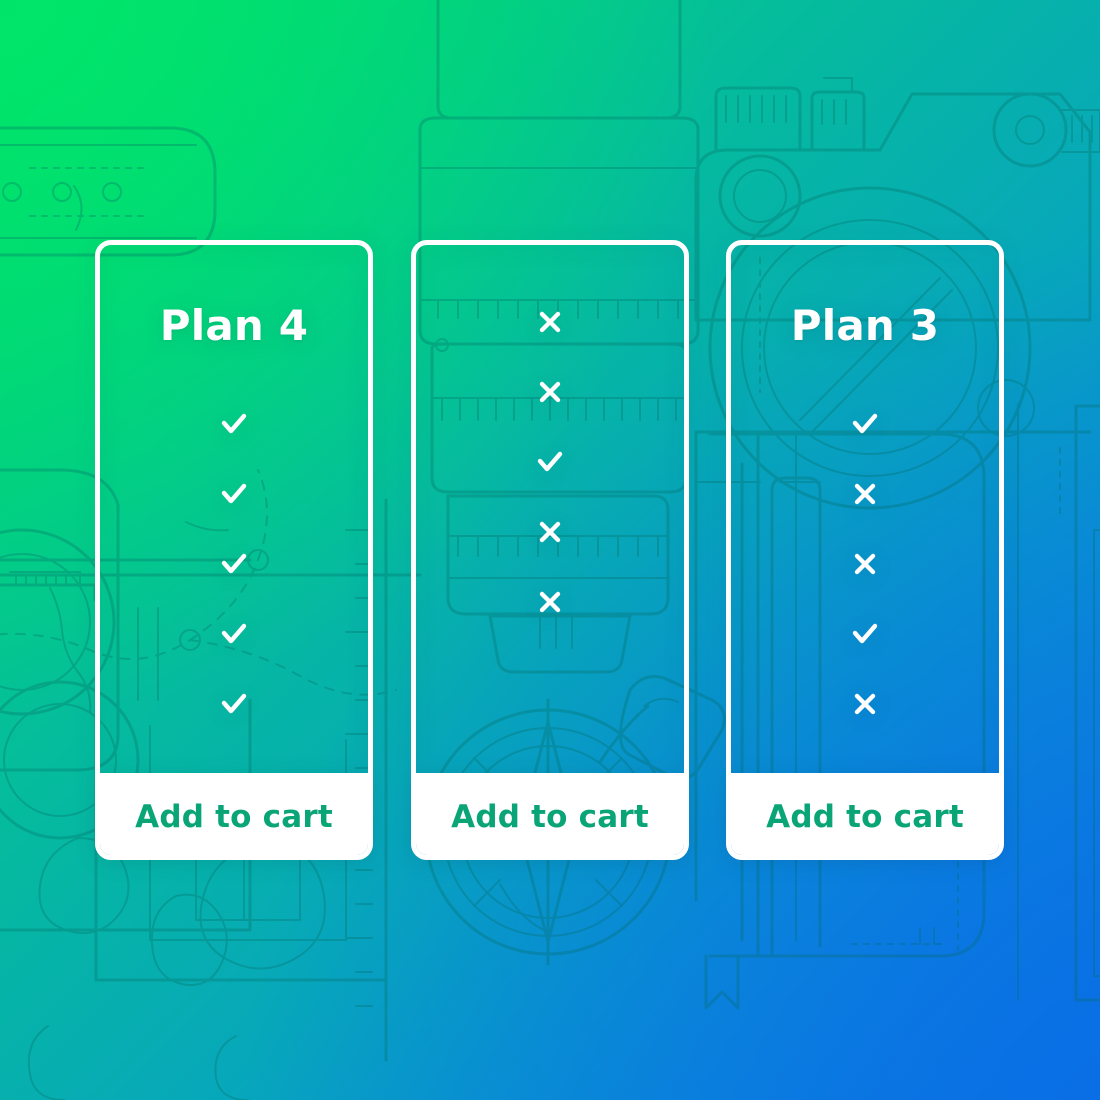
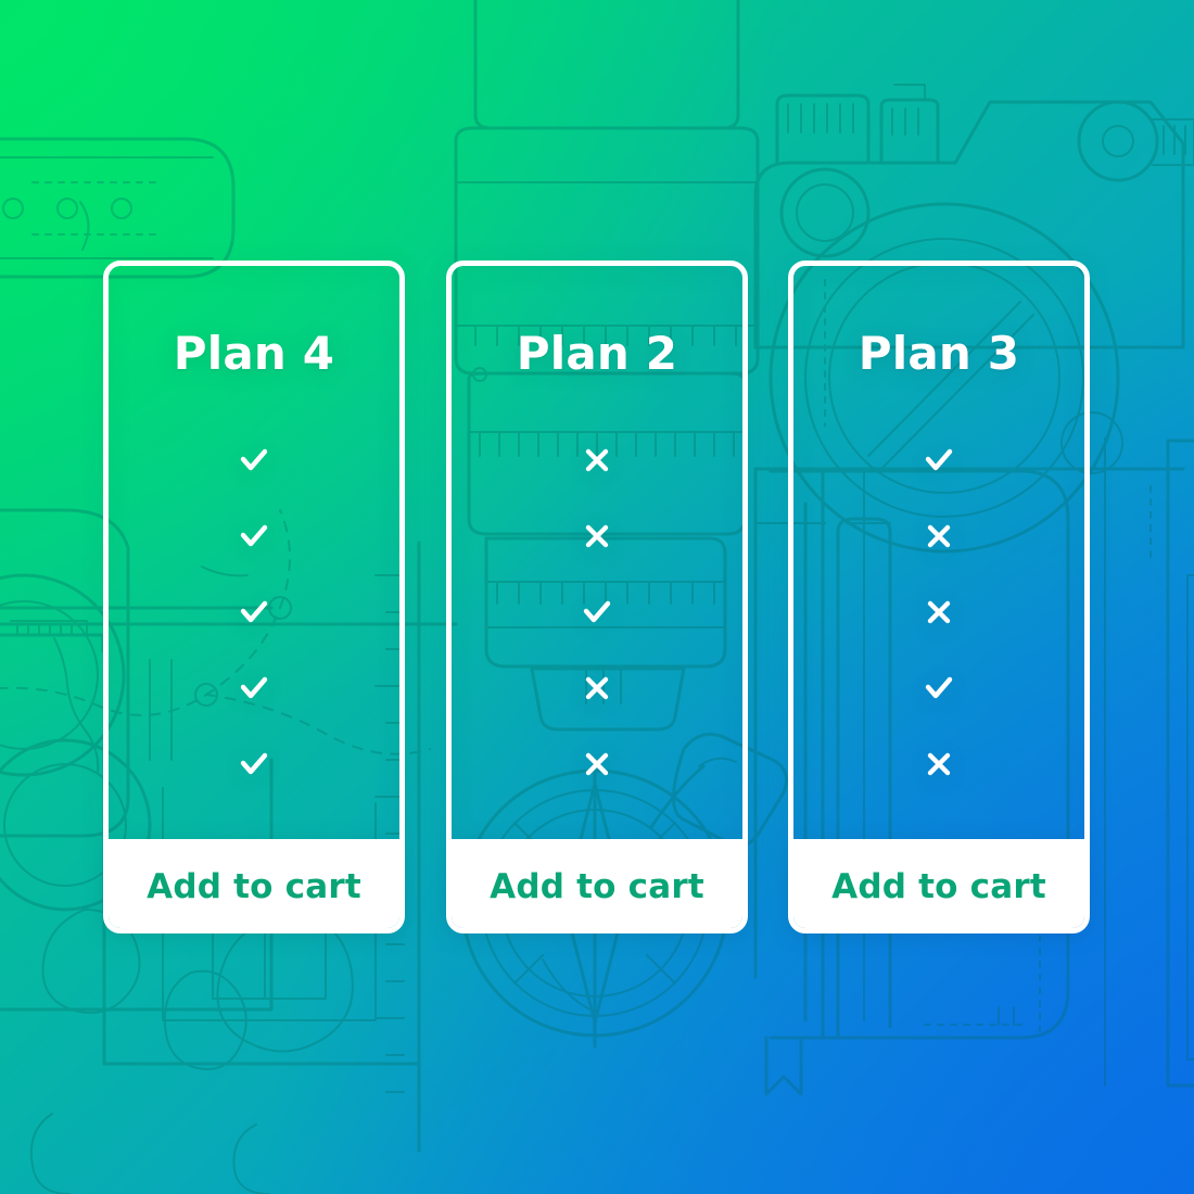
  Plan 4
  Add to cart
+ Plan 2
  Add to cart
  Plan 3
  Add to cart
